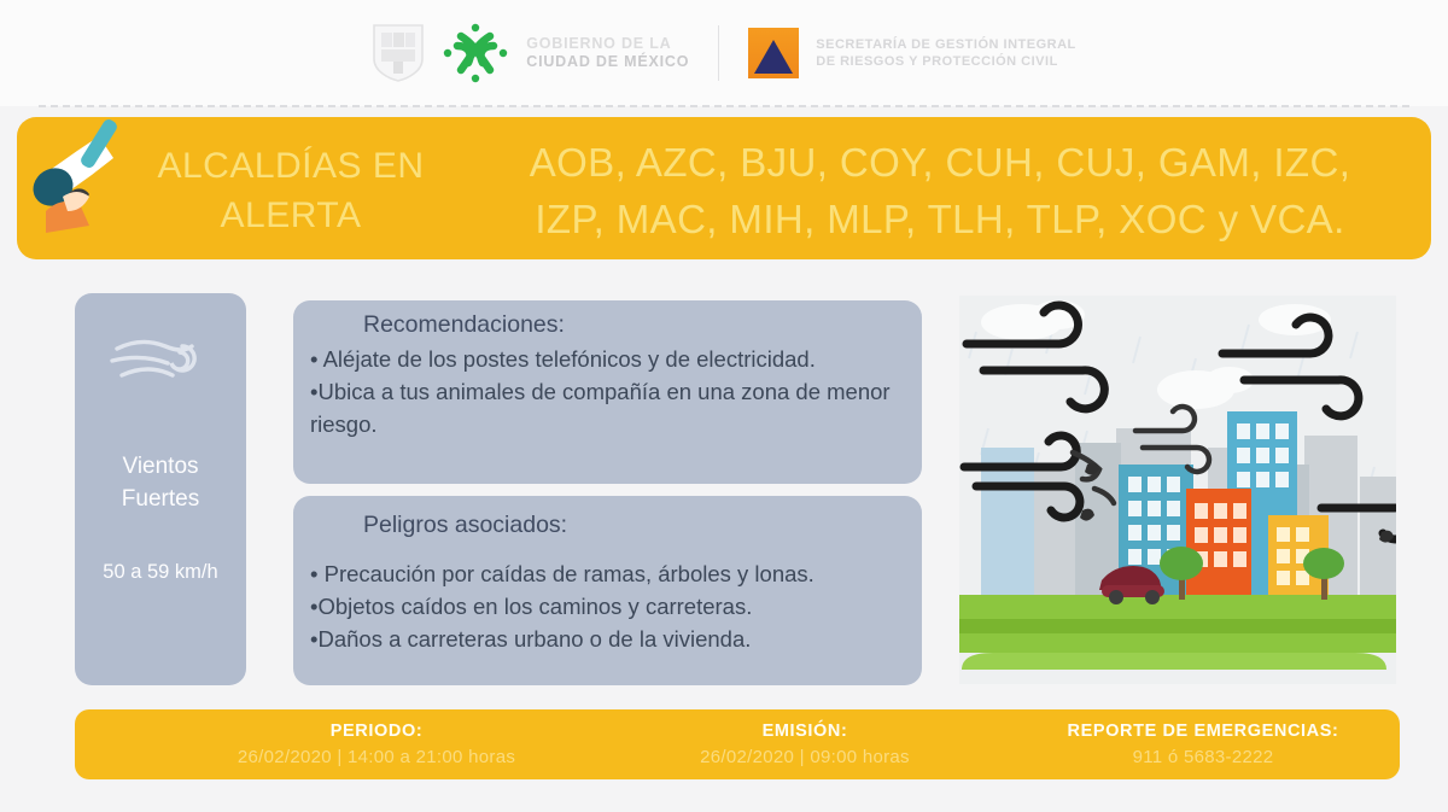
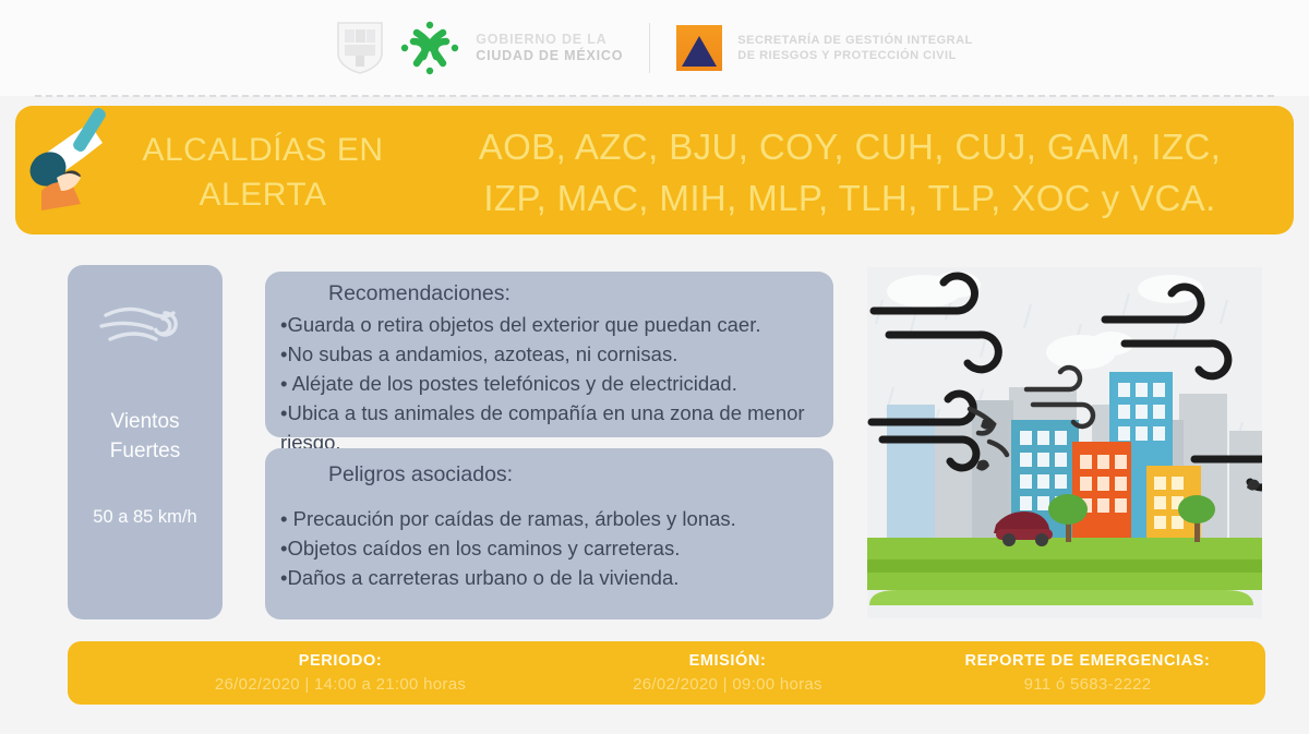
  GOBIERNO DE LA
  CIUDAD DE MÉXICO
  SECRETARÍA DE GESTIÓN INTEGRAL
  DE RIESGOS Y PROTECCIÓN CIVIL
  ALCALDÍAS EN
  ALERTA
  AOB, AZC, BJU, COY, CUH, CUJ, GAM, IZC,
  IZP, MAC, MIH, MLP, TLH, TLP, XOC y VCA.
  Vientos
  Fuertes
- 50 a 59 km/h
+ 50 a 85 km/h
  Recomendaciones:
+ •Guarda o retira objetos del exterior que puedan caer.
+ •No subas a andamios, azoteas, ni cornisas.
  • Aléjate de los postes telefónicos y de electricidad.
  •Ubica a tus animales de compañía en una zona de menor riesgo.
  Peligros asociados:
  • Precaución por caídas de ramas, árboles y lonas.
  •Objetos caídos en los caminos y carreteras.
  •Daños a carreteras urbano o de la vivienda.
  PERIODO:
  26/02/2020 | 14:00 a 21:00 horas
  EMISIÓN:
  26/02/2020 | 09:00 horas
  REPORTE DE EMERGENCIAS:
  911 ó 5683-2222
